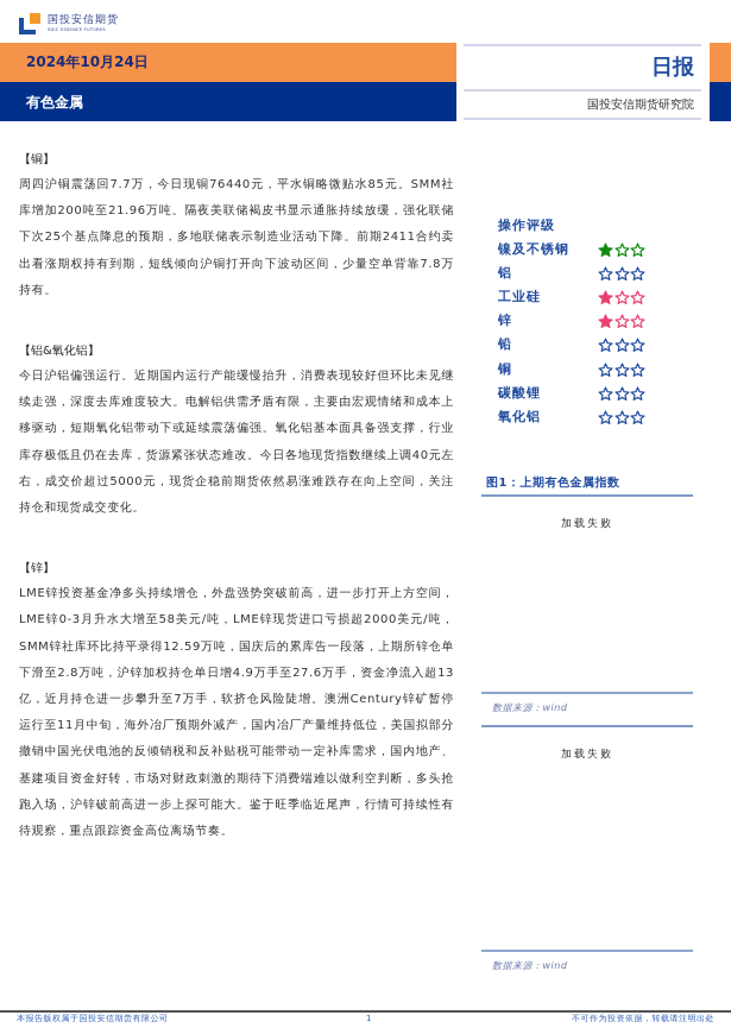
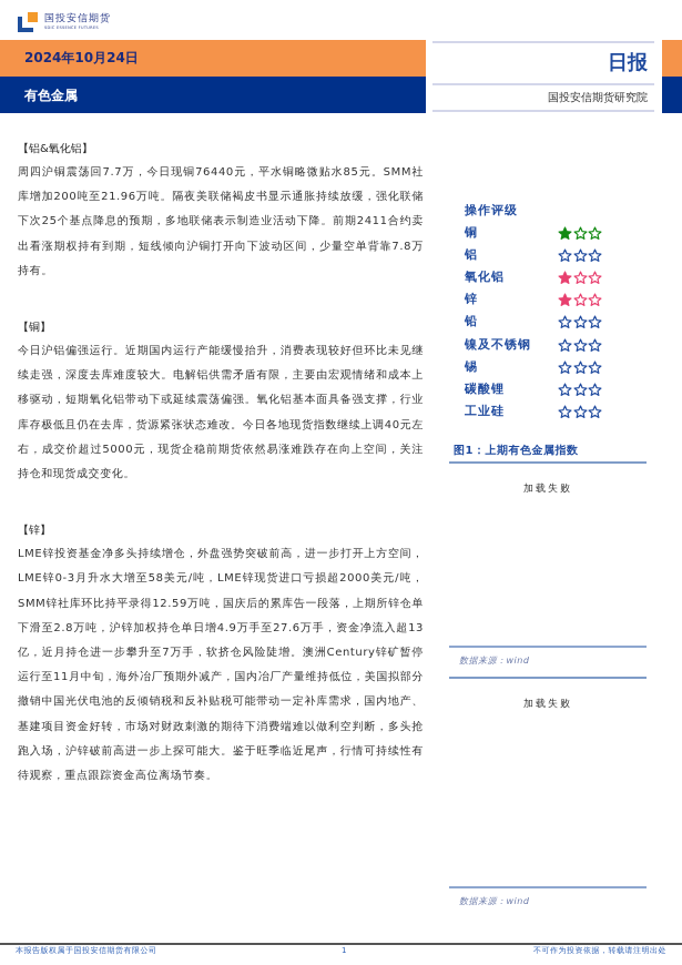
  国投安信期货
  2024年10月24日
  有色金属
  日报
  国投安信期货研究院
- 【铜】
+ 【铝&氧化铝】
  周四沪铜震荡回7.7万，今日现铜76440元，平水铜略微贴水85元。SMM社库增加200吨至21.96万吨。隔夜美联储褐皮书显示通胀持续放缓，强化联储下次25个基点降息的预期，多地联储表示制造业活动下降。前期2411合约卖出看涨期权持有到期，短线倾向沪铜打开向下波动区间，少量空单背靠7.8万持有。
- 【铝&氧化铝】
+ 【铜】
  今日沪铝偏强运行。近期国内运行产能缓慢抬升，消费表现较好但环比未见继续走强，深度去库难度较大。电解铝供需矛盾有限，主要由宏观情绪和成本上移驱动，短期氧化铝带动下或延续震荡偏强。氧化铝基本面具备强支撑，行业库存极低且仍在去库，货源紧张状态难改。今日各地现货指数继续上调40元左右，成交价超过5000元，现货企稳前期货依然易涨难跌存在向上空间，关注持仓和现货成交变化。
  【锌】
  LME锌投资基金净多头持续增仓，外盘强势突破前高，进一步打开上方空间，LME锌0-3月升水大增至58美元/吨，LME锌现货进口亏损超2000美元/吨，SMM锌社库环比持平录得12.59万吨，国庆后的累库告一段落，上期所锌仓单下滑至2.8万吨，沪锌加权持仓单日增4.9万手至27.6万手，资金净流入超13亿，近月持仓进一步攀升至7万手，软挤仓风险陡增。澳洲Century锌矿暂停运行至11月中旬，海外冶厂预期外减产，国内冶厂产量维持低位，美国拟部分撤销中国光伏电池的反倾销税和反补贴税可能带动一定补库需求，国内地产、基建项目资金好转，市场对财政刺激的期待下消费端难以做利空判断，多头抢跑入场，沪锌破前高进一步上探可能大。鉴于旺季临近尾声，行情可持续性有待观察，重点跟踪资金高位离场节奏。
  操作评级
- 镍及不锈钢
+ 铜
  铝
- 工业硅
+ 氧化铝
  锌
  铅
- 铜
+ 镍及不锈钢
+ 锡
  碳酸锂
- 氧化铝
+ 工业硅
  图1：上期有色金属指数
  加载失败
  数据来源：wind
  加载失败
  数据来源：wind
  本报告版权属于国投安信期货有限公司
  1
  不可作为投资依据，转载请注明出处
